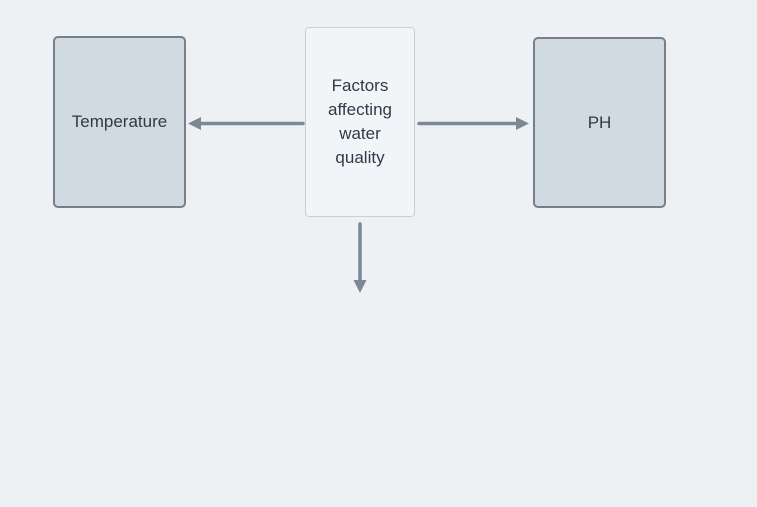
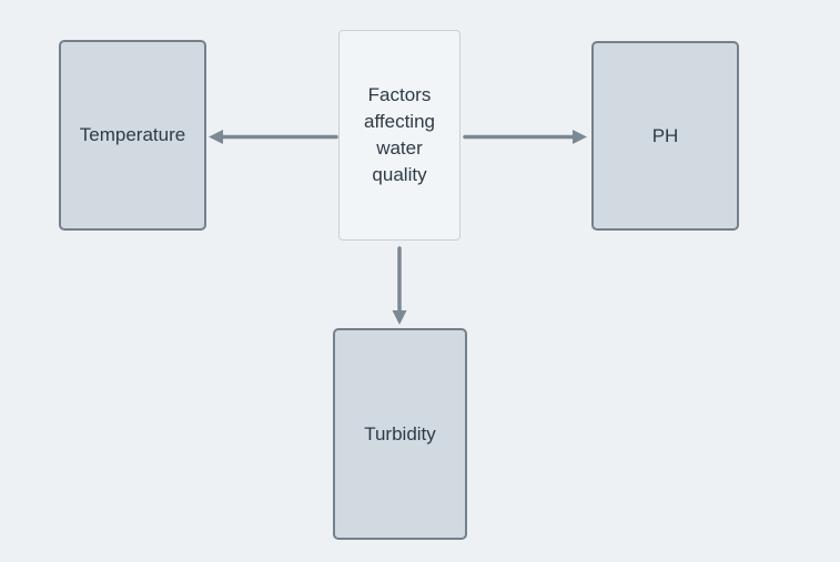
  Temperature
  Factors affecting water quality
  PH
+ Turbidity
